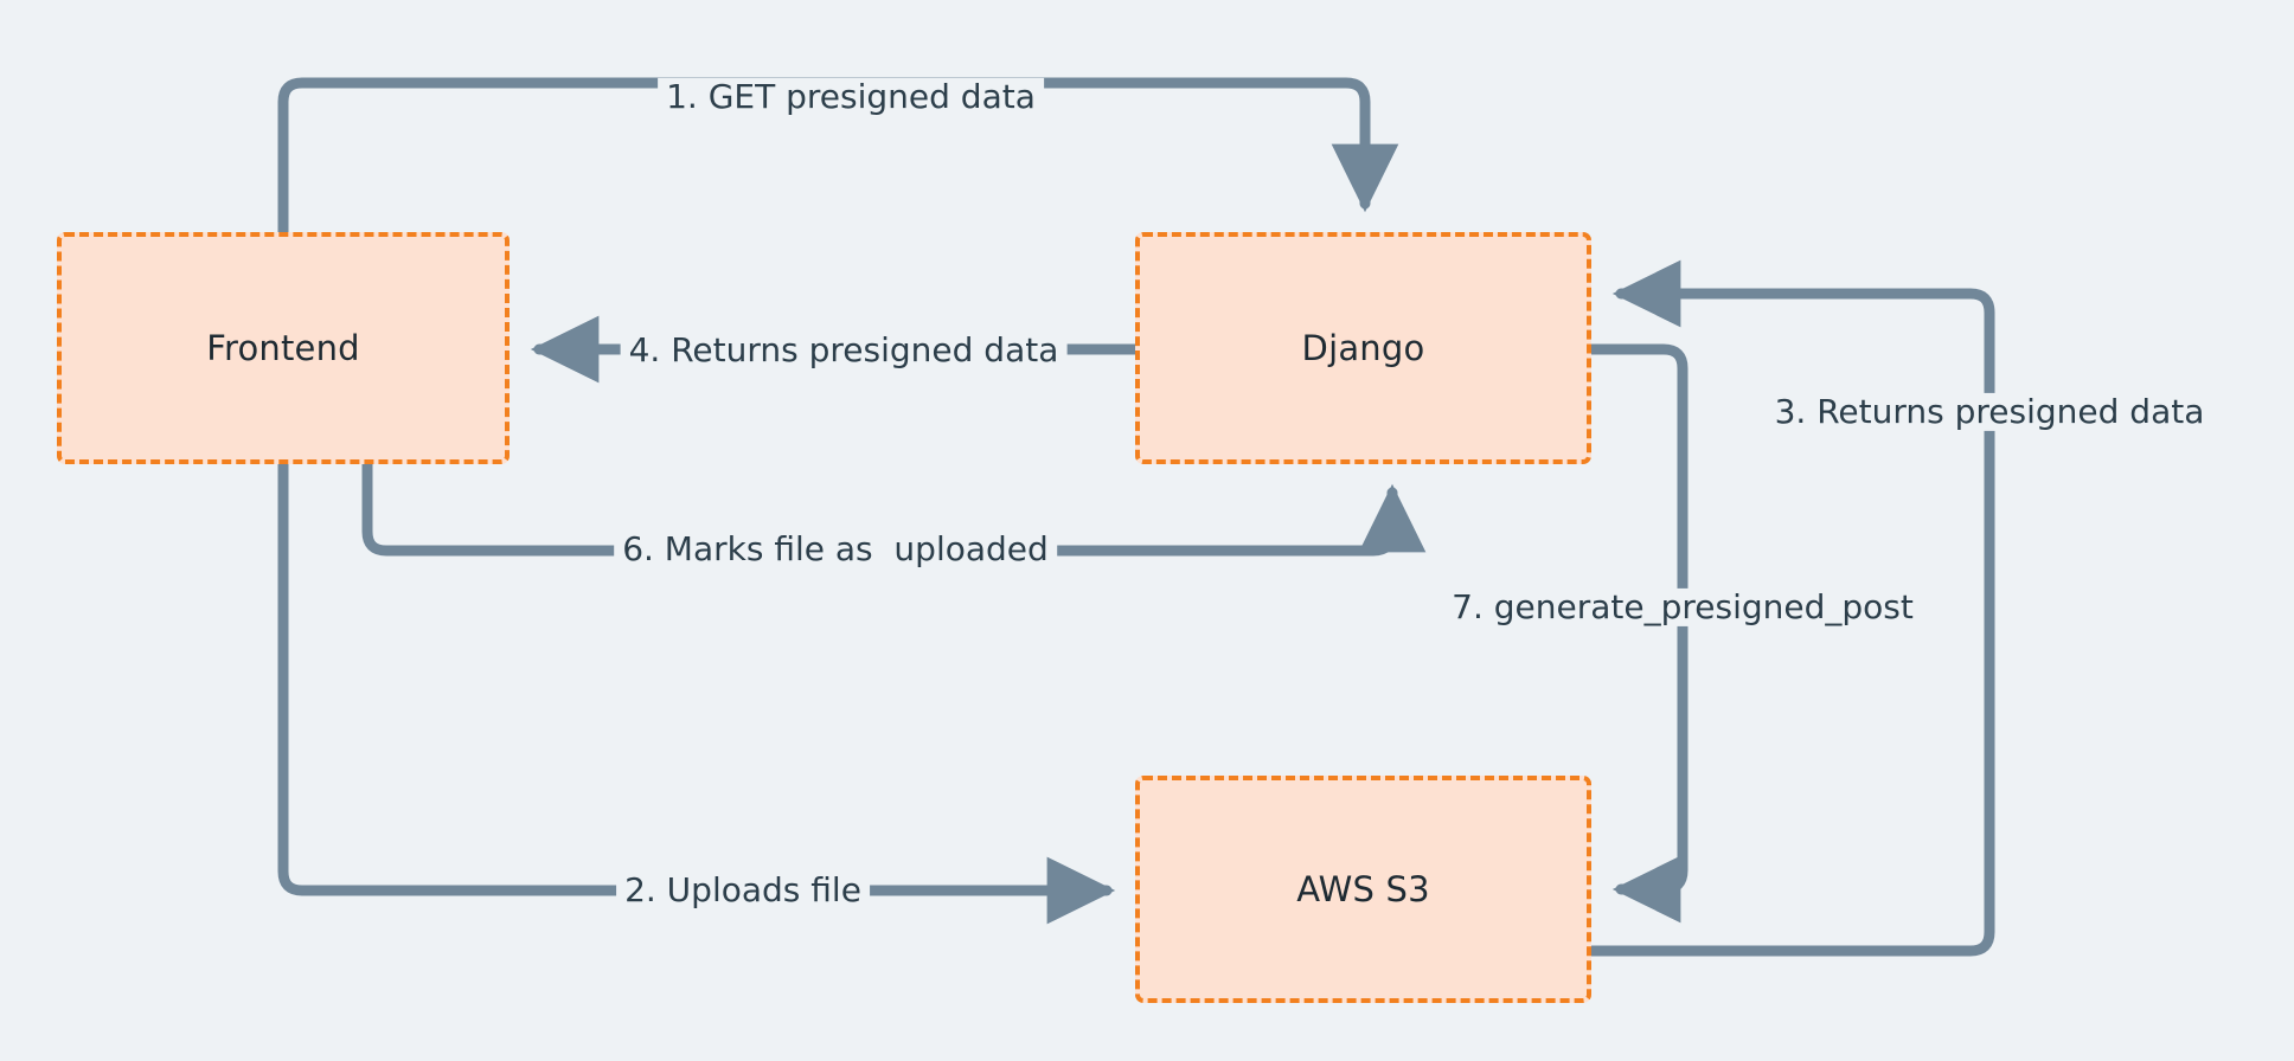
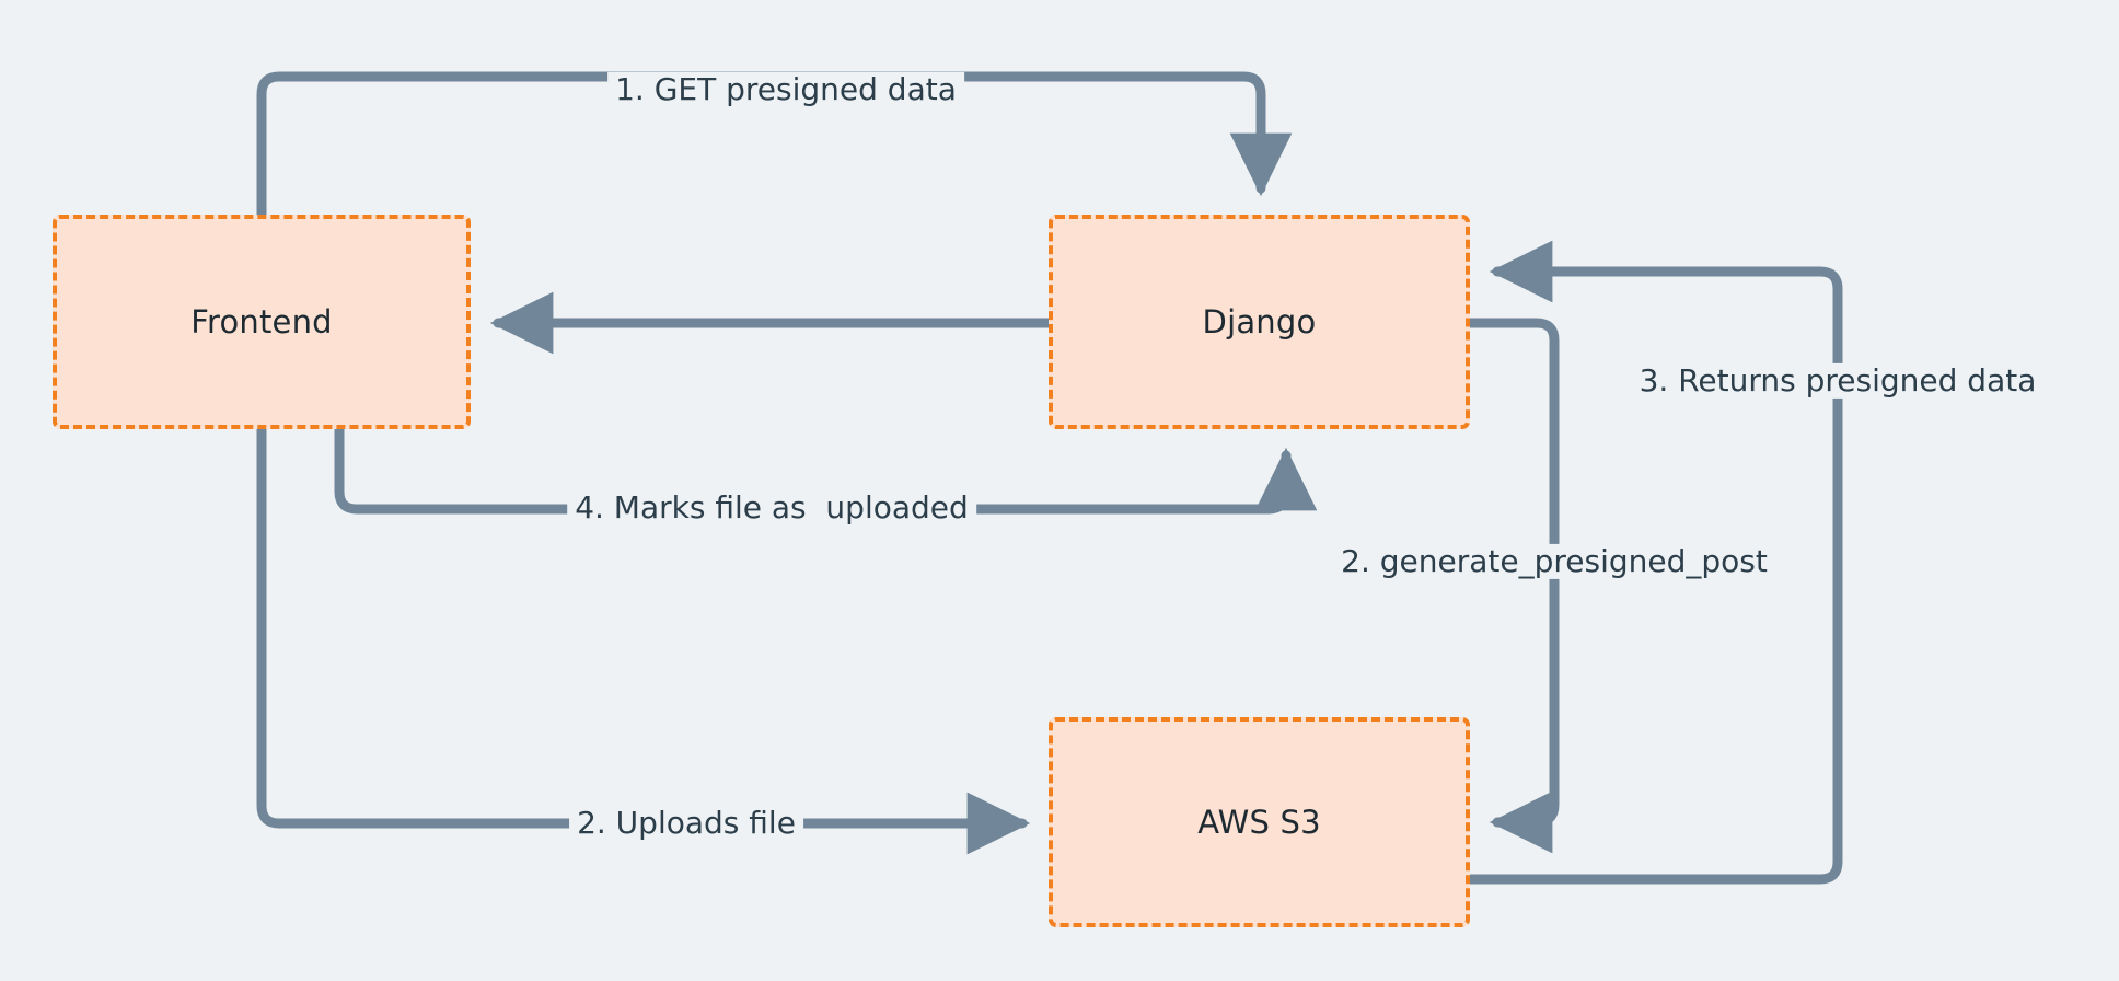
  Frontend
  Django
  AWS S3
  1. GET presigned data
- 7. generate_presigned_post
+ 2. generate_presigned_post
  3. Returns presigned data
- 4. Returns presigned data
  2. Uploads file
- 6. Marks file as uploaded
+ 4. Marks file as uploaded
